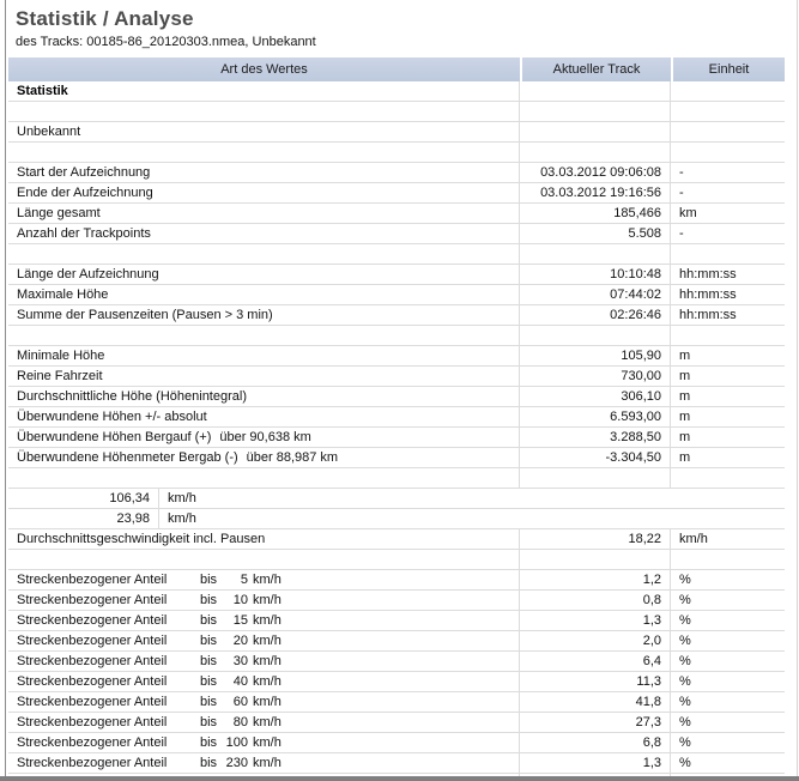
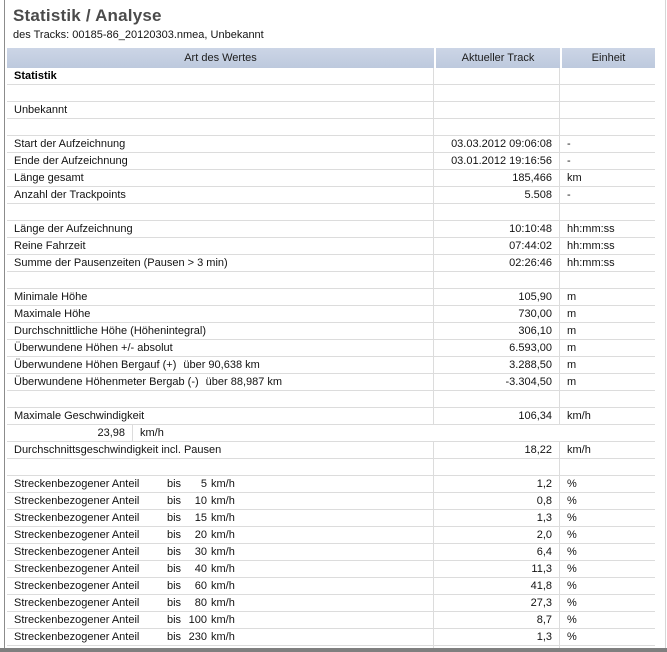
  Statistik / Analyse
  des Tracks: 00185-86_20120303.nmea, Unbekannt
  Art des Wertes
  Aktueller Track
  Einheit
  Statistik
  Unbekannt
  Start der Aufzeichnung
  03.03.2012 09:06:08
  -
  Ende der Aufzeichnung
- 03.03.2012 19:16:56
+ 03.01.2012 19:16:56
  -
  Länge gesamt
  185,466
  km
  Anzahl der Trackpoints
  5.508
  -
  Länge der Aufzeichnung
  10:10:48
  hh:mm:ss
- Maximale Höhe
+ Reine Fahrzeit
  07:44:02
  hh:mm:ss
  Summe der Pausenzeiten (Pausen > 3 min)
  02:26:46
  hh:mm:ss
  Minimale Höhe
  105,90
  m
- Reine Fahrzeit
+ Maximale Höhe
  730,00
  m
  Durchschnittliche Höhe (Höhenintegral)
  306,10
  m
  Überwundene Höhen +/- absolut
  6.593,00
  m
  Überwundene Höhen Bergauf (+) über 90,638 km
  3.288,50
  m
  Überwundene Höhenmeter Bergab (-) über 88,987 km
  -3.304,50
  m
+ Maximale Geschwindigkeit
  106,34
  km/h
  23,98
  km/h
  Durchschnittsgeschwindigkeit incl. Pausen
  18,22
  km/h
  Streckenbezogener Anteil bis 5 km/h
  1,2
  %
  Streckenbezogener Anteil bis 10 km/h
  0,8
  %
  Streckenbezogener Anteil bis 15 km/h
  1,3
  %
  Streckenbezogener Anteil bis 20 km/h
  2,0
  %
  Streckenbezogener Anteil bis 30 km/h
  6,4
  %
  Streckenbezogener Anteil bis 40 km/h
  11,3
  %
  Streckenbezogener Anteil bis 60 km/h
  41,8
  %
  Streckenbezogener Anteil bis 80 km/h
  27,3
  %
  Streckenbezogener Anteil bis 100 km/h
- 6,8
+ 8,7
  %
  Streckenbezogener Anteil bis 230 km/h
  1,3
  %
